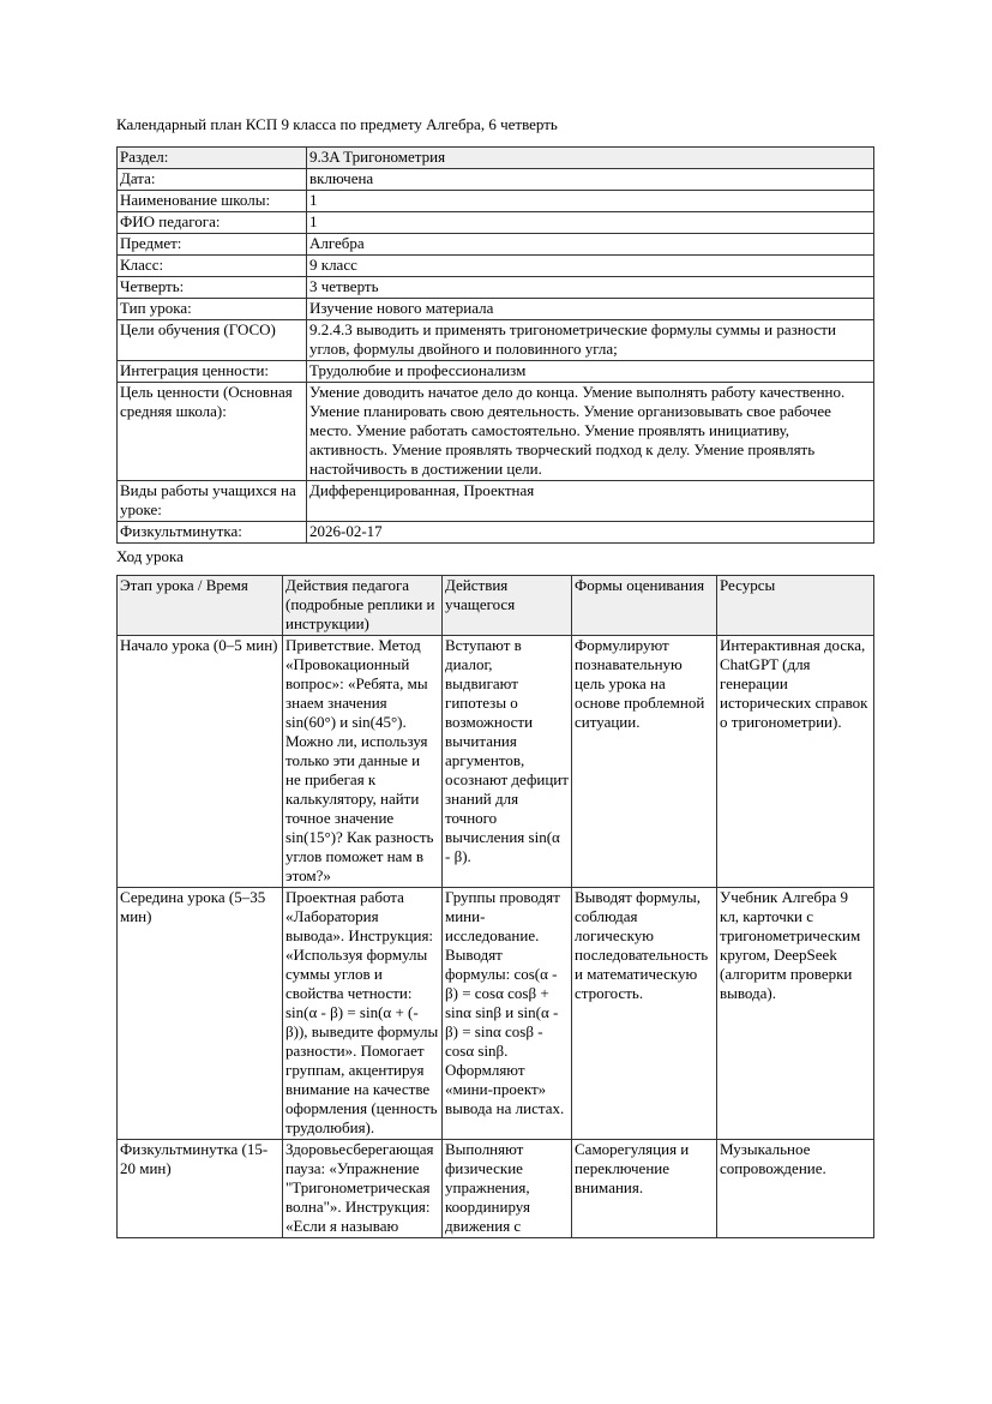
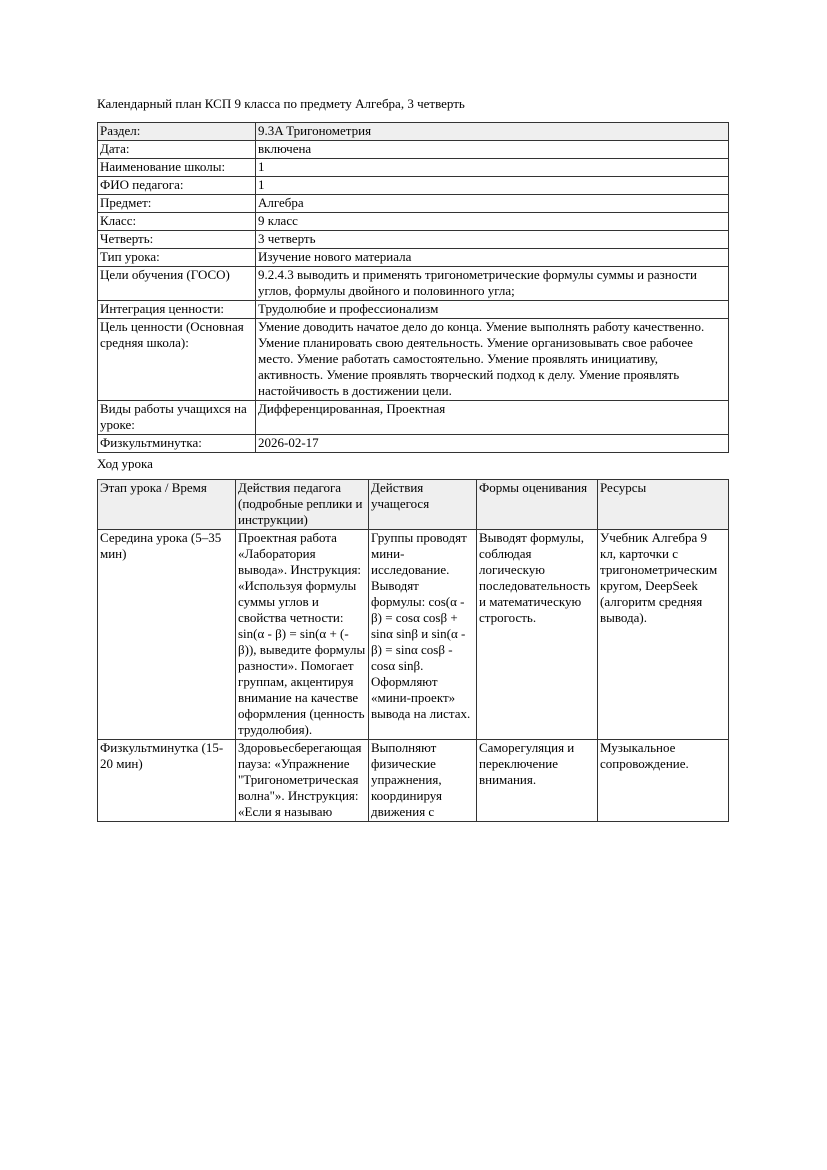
- Календарный план КСП 9 класса по предмету Алгебра, 6 четверть
+ Календарный план КСП 9 класса по предмету Алгебра, 3 четверть
  Раздел:	9.3A Тригонометрия
  Дата:	включена
  Наименование школы:	1
  ФИО педагога:	1
  Предмет:	Алгебра
  Класс:	9 класс
  Четверть:	3 четверть
  Тип урока:	Изучение нового материала
  Цели обучения (ГОСО)	9.2.4.3 выводить и применять тригонометрические формулы суммы и разности углов, формулы двойного и половинного угла;
  Интеграция ценности:	Трудолюбие и профессионализм
  Цель ценности (Основная средняя школа):	Умение доводить начатое дело до конца. Умение выполнять работу качественно. Умение планировать свою деятельность. Умение организовывать свое рабочее место. Умение работать самостоятельно. Умение проявлять инициативу, активность. Умение проявлять творческий подход к делу. Умение проявлять настойчивость в достижении цели.
  Виды работы учащихся на уроке:	Дифференцированная, Проектная
  Физкультминутка:	2026-02-17
  Ход урока
  Этап урока / Время	Действия педагога (подробные реплики и инструкции)	Действия учащегося	Формы оценивания	Ресурсы
- Начало урока (0–5 мин)	Приветствие. Метод «Провокационный вопрос»: «Ребята, мы знаем значения sin(60°) и sin(45°). Можно ли, используя только эти данные и не прибегая к калькулятору, найти точное значение sin(15°)? Как разность углов поможет нам в этом?»	Вступают в диалог, выдвигают гипотезы о возможности вычитания аргументов, осознают дефицит знаний для точного вычисления sin(α - β).	Формулируют познавательную цель урока на основе проблемной ситуации.	Интерактивная доска, ChatGPT (для генерации исторических справок о тригонометрии).
- Середина урока (5–35 мин)	Проектная работа «Лаборатория вывода». Инструкция: «Используя формулы суммы углов и свойства четности: sin(α - β) = sin(α + (-β)), выведите формулы разности». Помогает группам, акцентируя внимание на качестве оформления (ценность трудолюбия).	Группы проводят мини-исследование. Выводят формулы: cos(α - β) = cosα cosβ + sinα sinβ и sin(α - β) = sinα cosβ - cosα sinβ. Оформляют «мини-проект» вывода на листах.	Выводят формулы, соблюдая логическую последовательность и математическую строгость.	Учебник Алгебра 9 кл, карточки с тригонометрическим кругом, DeepSeek (алгоритм проверки вывода).
+ Середина урока (5–35 мин)	Проектная работа «Лаборатория вывода». Инструкция: «Используя формулы суммы углов и свойства четности: sin(α - β) = sin(α + (-β)), выведите формулы разности». Помогает группам, акцентируя внимание на качестве оформления (ценность трудолюбия).	Группы проводят мини-исследование. Выводят формулы: cos(α - β) = cosα cosβ + sinα sinβ и sin(α - β) = sinα cosβ - cosα sinβ. Оформляют «мини-проект» вывода на листах.	Выводят формулы, соблюдая логическую последовательность и математическую строгость.	Учебник Алгебра 9 кл, карточки с тригонометрическим кругом, DeepSeek (алгоритм средняя вывода).
  Физкультминутка (15-20 мин)	Здоровьесберегающая пауза: «Упражнение "Тригонометрическая волна"». Инструкция: «Если я называю	Выполняют физические упражнения, координируя движения с	Саморегуляция и переключение внимания.	Музыкальное сопровождение.
